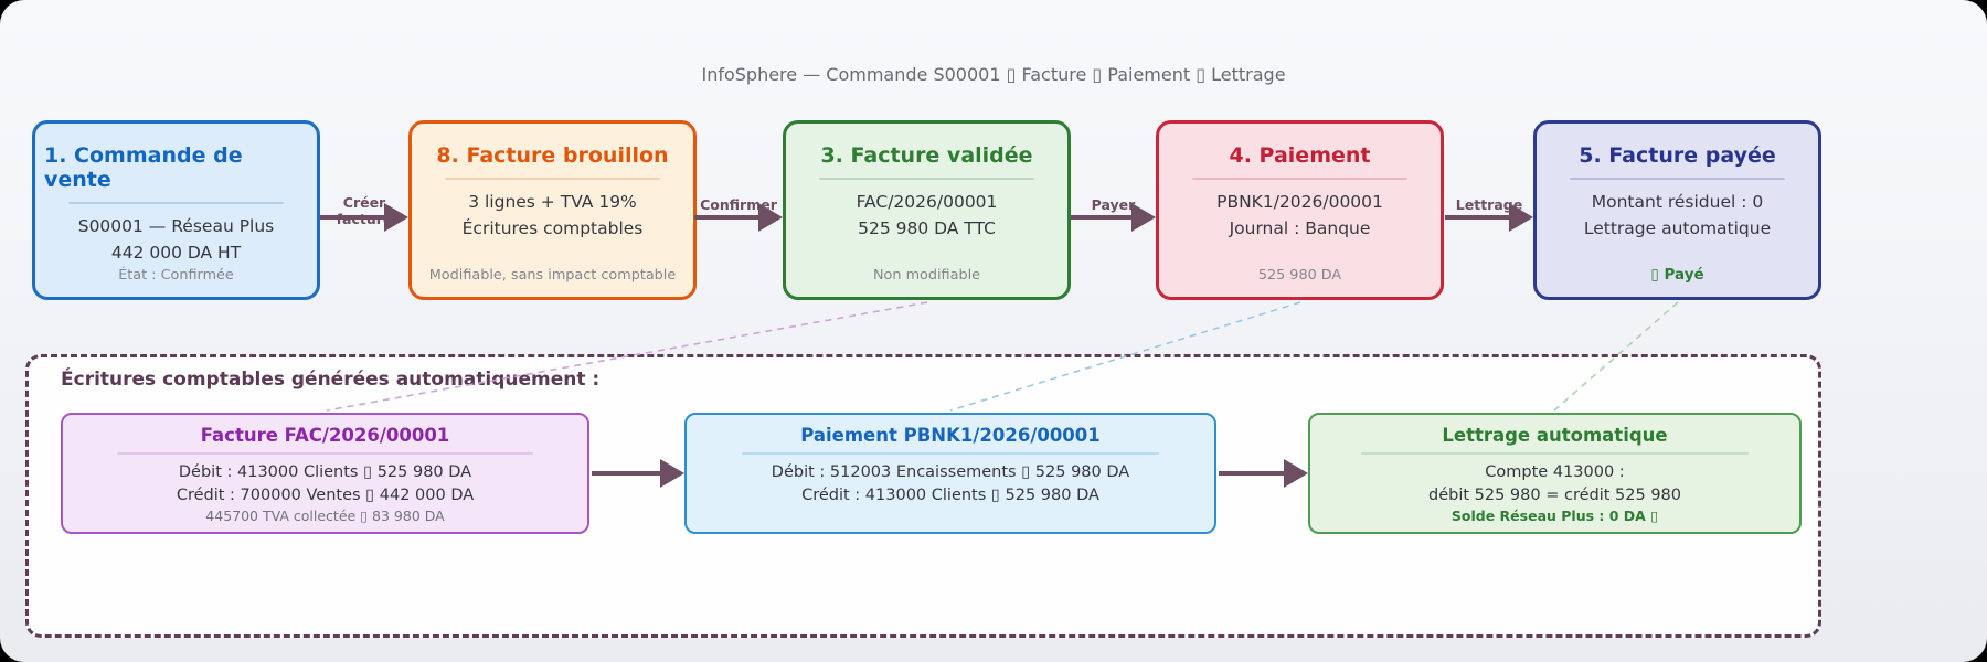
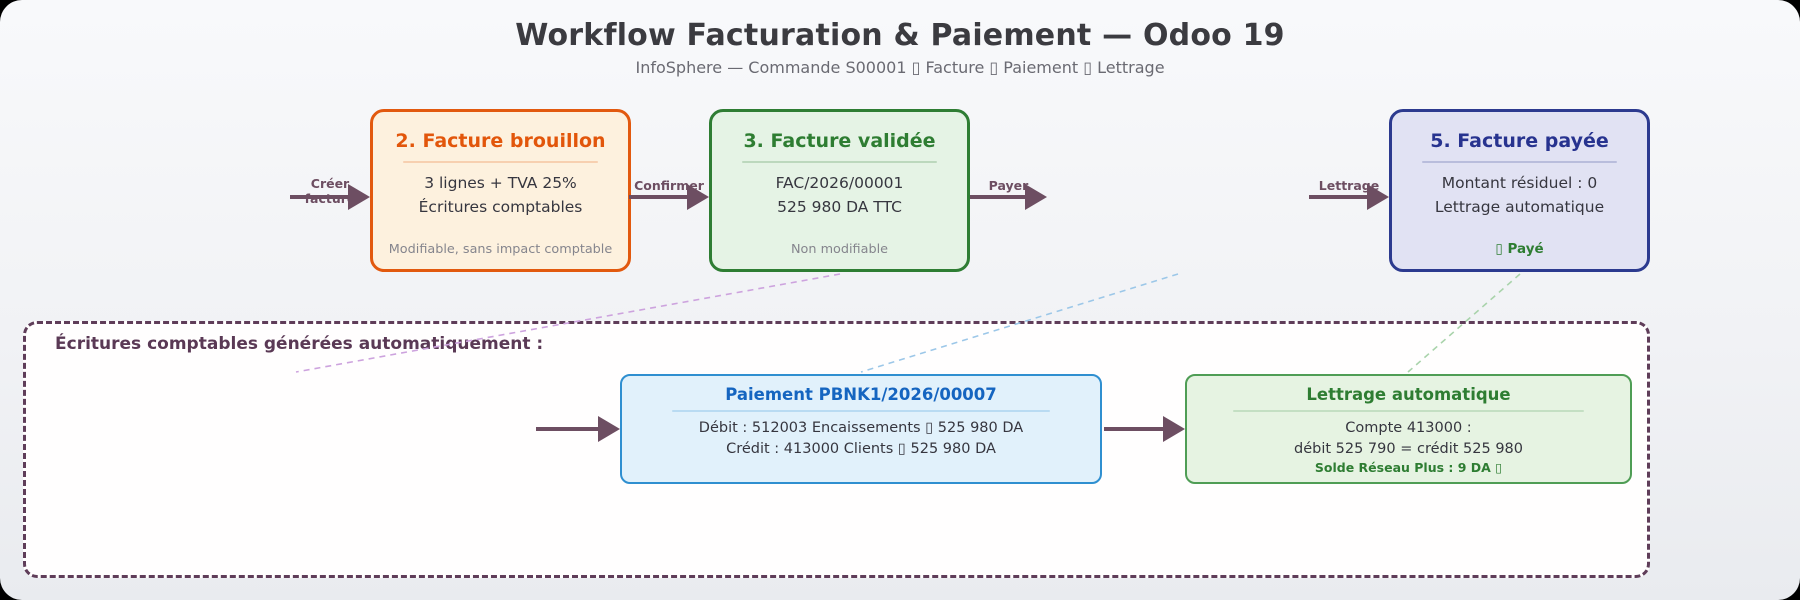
+ Workflow Facturation & Paiement — Odoo 19
  InfoSphere — Commande S00001 ▯ Facture ▯ Paiement ▯ Lettrage
  Écritures comptables générées automatiquement :
- 1. Commande de vente
- S00001 — Réseau Plus
- 442 000 DA HT
- État : Confirmée
- 8. Facture brouillon
+ 2. Facture brouillon
- 3 lignes + TVA 19%
+ 3 lignes + TVA 25%
  Écritures comptables
  Modifiable, sans impact comptable
  Confirmer
  3. Facture validée
  FAC/2026/00001
  525 980 DA TTC
  Non modifiable
  Payer
- 4. Paiement
- PBNK1/2026/00001
- Journal : Banque
- 525 980 DA
  Lettrage
  5. Facture payée
  Montant résiduel : 0
  Lettrage automatique
  ▯ Payé
- Facture FAC/2026/00001
- Débit : 413000 Clients ▯ 525 980 DA
- Crédit : 700000 Ventes ▯ 442 000 DA
- 445700 TVA collectée ▯ 83 980 DA
- Paiement PBNK1/2026/00001
+ Paiement PBNK1/2026/00007
  Débit : 512003 Encaissements ▯ 525 980 DA
  Crédit : 413000 Clients ▯ 525 980 DA
  Lettrage automatique
  Compte 413000 :
- débit 525 980 = crédit 525 980
+ débit 525 790 = crédit 525 980
- Solde Réseau Plus : 0 DA ▯
+ Solde Réseau Plus : 9 DA ▯
